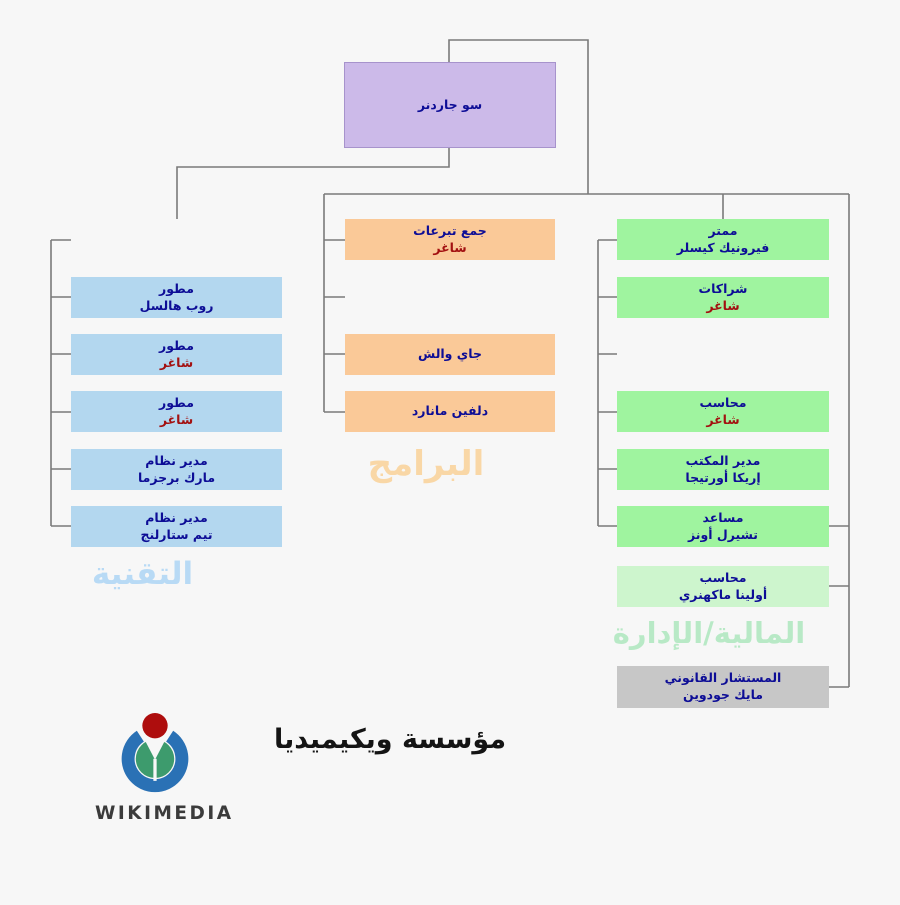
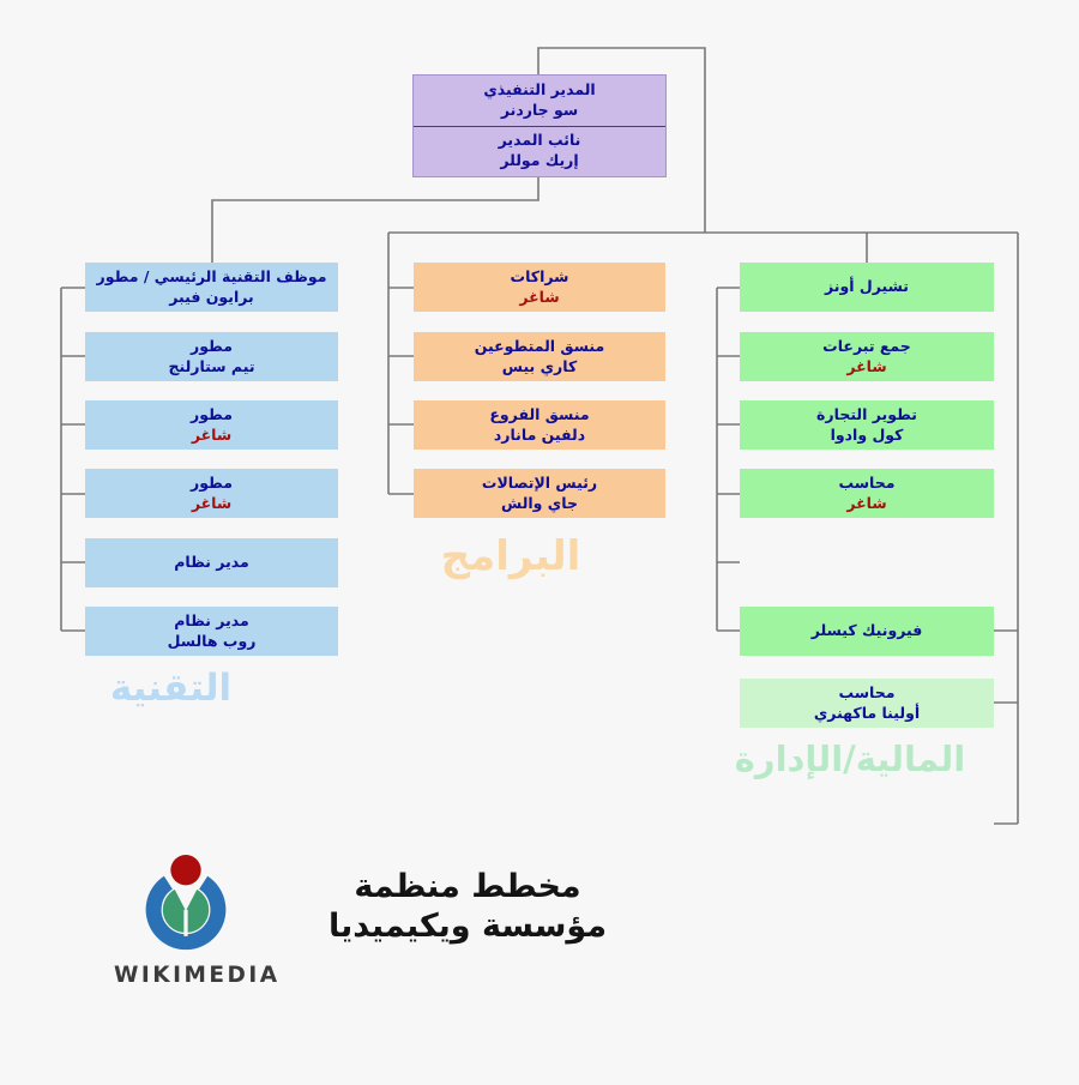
+ المدير التنفيذي
  سو جاردنر
+ نائب المدير
+ إريك موللر
+ موظف التقنية الرئيسي / مطور
+ برايون فيبر
  مطور
- روب هالسل
+ تيم ستارلنج
  مطور
  شاغر
  مطور
  شاغر
  مدير نظام
- مارك برجزما
  مدير نظام
- تيم ستارلنج
+ روب هالسل
  التقنية
- جمع تبرعات
+ شراكات
  شاغر
+ منسق المتطوعين
+ كاري بيس
+ منسق الفروع
- جاي والش
+ دلفين مانارد
+ رئيس الإتصالات
- دلفين مانارد
+ جاي والش
  البرامج
- ممتر
- فيرونيك كيسلر
+ تشيرل أونز
- شراكات
+ جمع تبرعات
  شاغر
+ تطوير التجارة
+ كول وادوا
  محاسب
  شاغر
- مدير المكتب
- إريكا أورتيجا
- مساعد
- تشيرل أونز
+ فيرونيك كيسلر
  محاسب
  أولينا ماكهنري
  المالية/الإدارة
- المستشار القانوني
- مايك جودوين
  WIKIMEDIA
+ مخطط منظمة
  مؤسسة ويكيميديا
